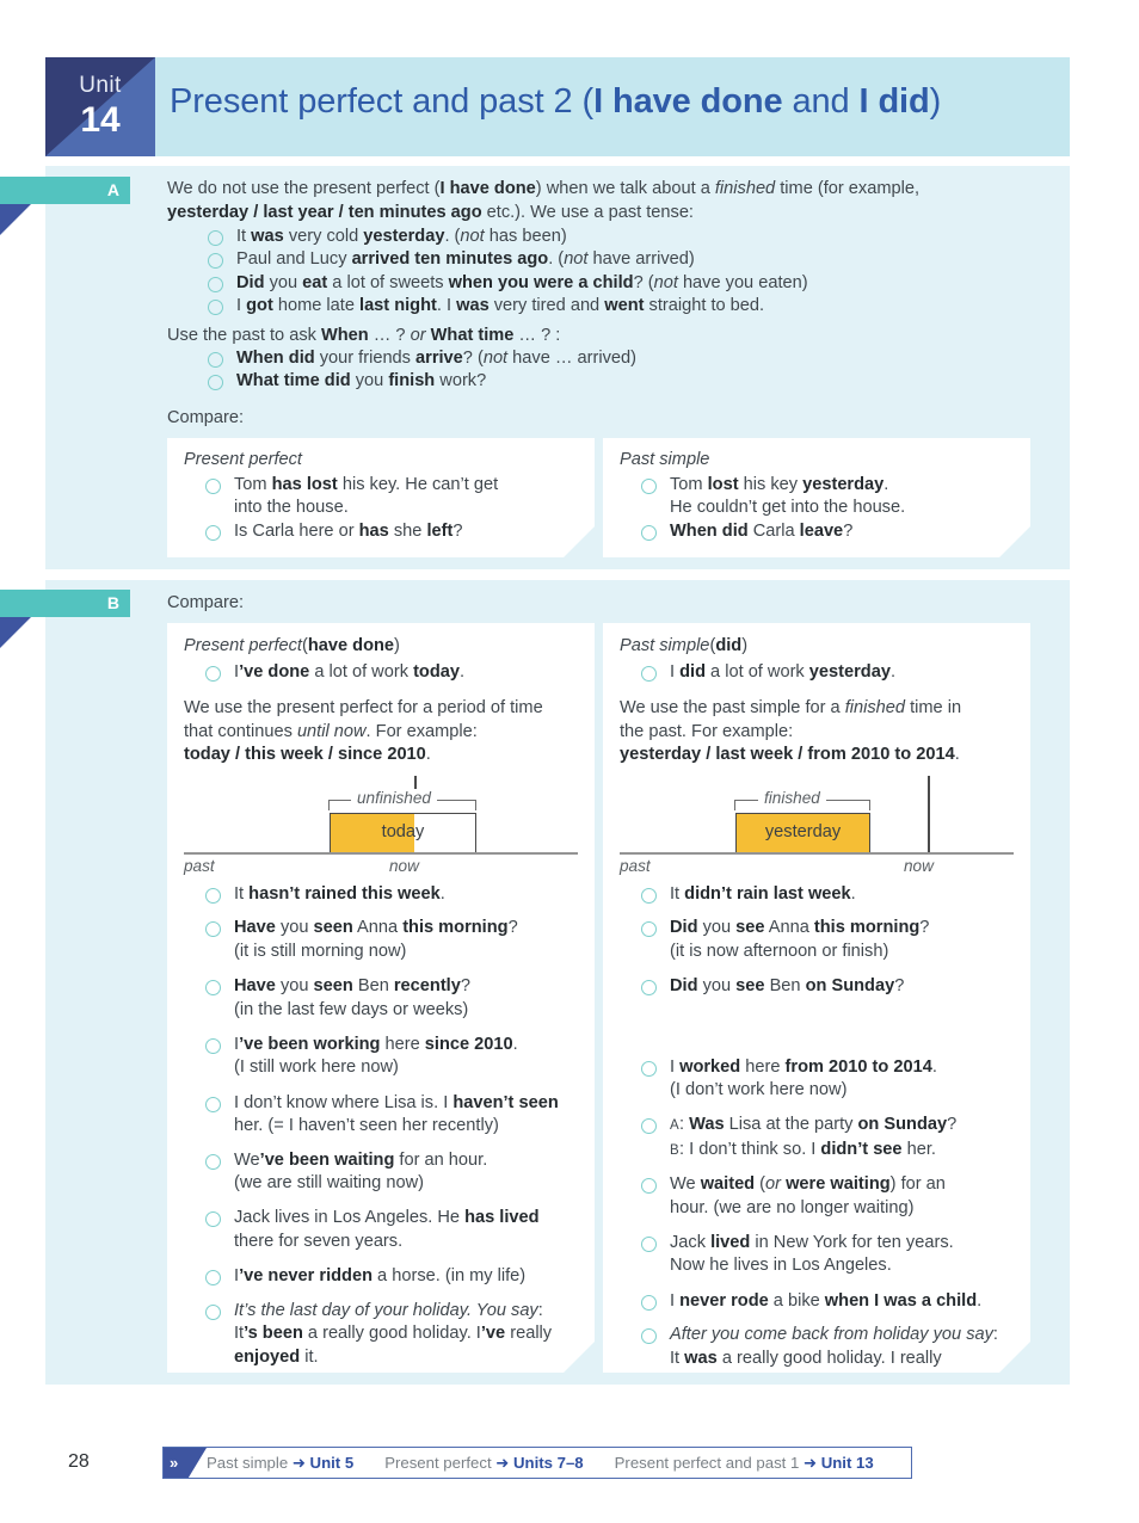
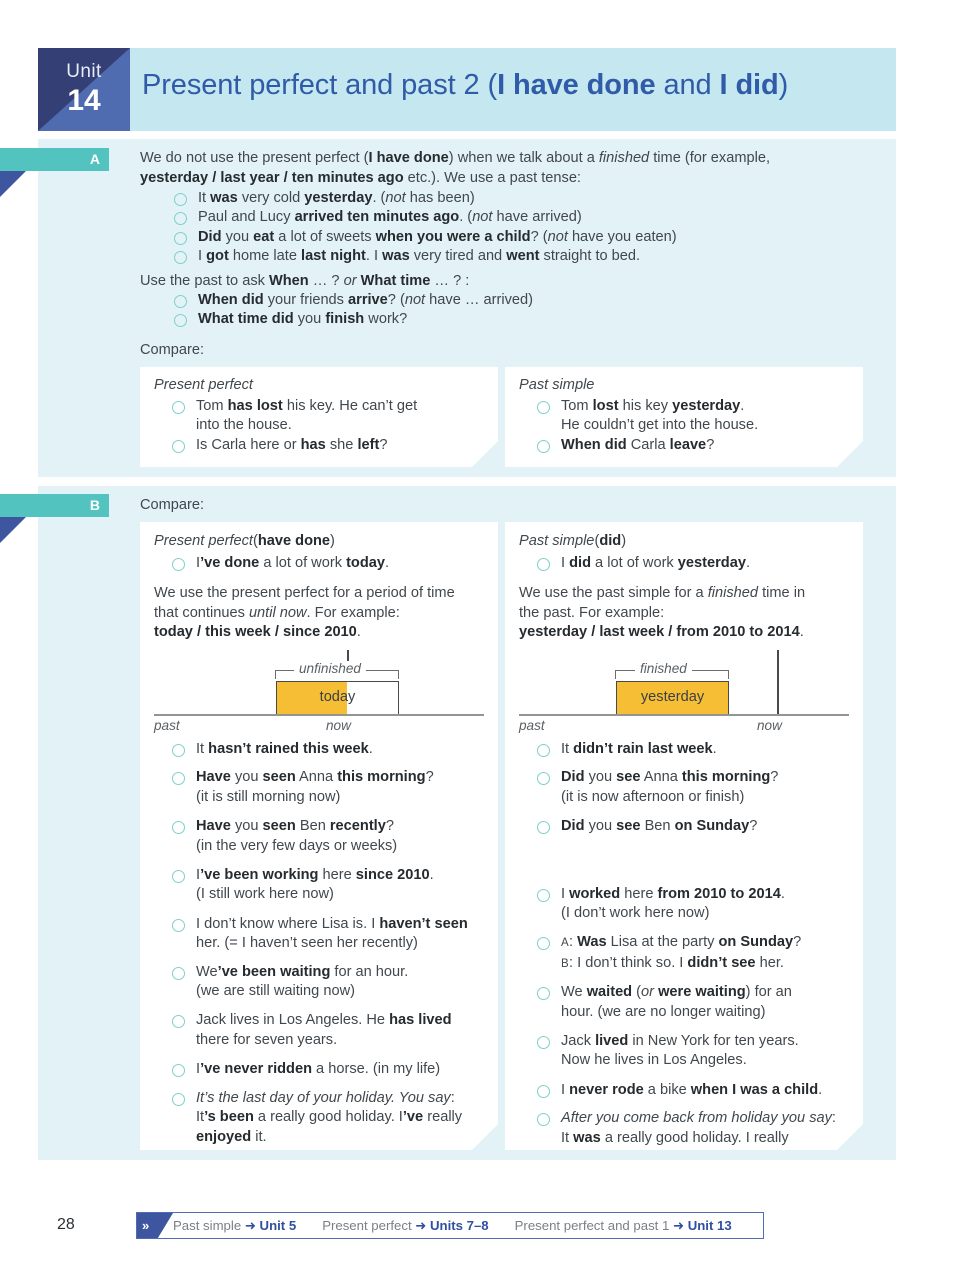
  Unit
  14
  Present perfect and past 2 (I have done and I did)
  A
  We do not use the present perfect (I have done) when we talk about a finished time (for example,
  yesterday / last year / ten minutes ago etc.). We use a past tense:
  It was very cold yesterday. (not has been)
  Paul and Lucy arrived ten minutes ago. (not have arrived)
  Did you eat a lot of sweets when you were a child? (not have you eaten)
  I got home late last night. I was very tired and went straight to bed.
  Use the past to ask When … ? or What time … ? :
  When did your friends arrive? (not have … arrived)
  What time did you finish work?
  Compare:
  Present perfect
  Tom has lost his key. He can’t get
  into the house.
  Is Carla here or has she left?
  Past simple
  Tom lost his key yesterday.
  He couldn’t get into the house.
  When did Carla leave?
  B
  Compare:
  Present perfect(have done)
  I’ve done a lot of work today.
  We use the present perfect for a period of time
  that continues until now. For example:
  today / this week / since 2010.
  unfinished
  today
  past
  now
  It hasn’t rained this week.
  Have you seen Anna this morning?
  (it is still morning now)
  Have you seen Ben recently?
- (in the last few days or weeks)
+ (in the very few days or weeks)
  I’ve been working here since 2010.
  (I still work here now)
  I don’t know where Lisa is. I haven’t seen
  her. (= I haven’t seen her recently)
  We’ve been waiting for an hour.
  (we are still waiting now)
  Jack lives in Los Angeles. He has lived
  there for seven years.
  I’ve never ridden a horse. (in my life)
  It’s the last day of your holiday. You say:
  It’s been a really good holiday. I’ve really
  enjoyed it.
  Past simple(did)
  I did a lot of work yesterday.
  We use the past simple for a finished time in
  the past. For example:
  yesterday / last week / from 2010 to 2014.
  finished
  yesterday
  past
  now
  It didn’t rain last week.
  Did you see Anna this morning?
  (it is now afternoon or finish)
  Did you see Ben on Sunday?
  I worked here from 2010 to 2014.
  (I don’t work here now)
  A: Was Lisa at the party on Sunday?
  B: I don’t think so. I didn’t see her.
  We waited (or were waiting) for an
  hour. (we are no longer waiting)
  Jack lived in New York for ten years.
  Now he lives in Los Angeles.
  I never rode a bike when I was a child.
  After you come back from holiday you say:
  It was a really good holiday. I really
  28
  »
  Past simple ➜ Unit 5
  Present perfect ➜ Units 7–8
  Present perfect and past 1 ➜ Unit 13
